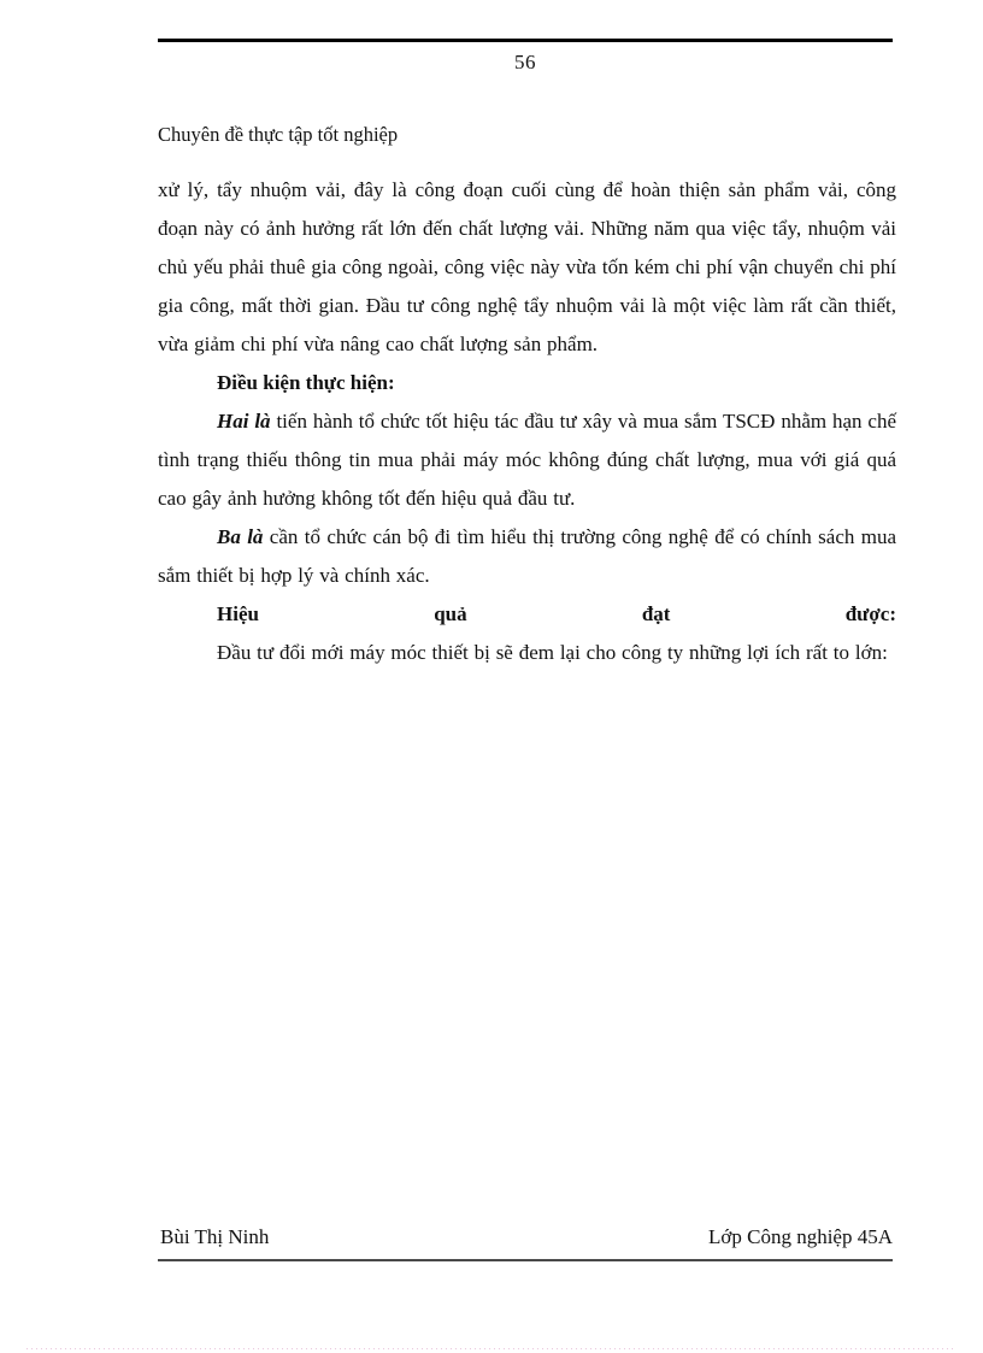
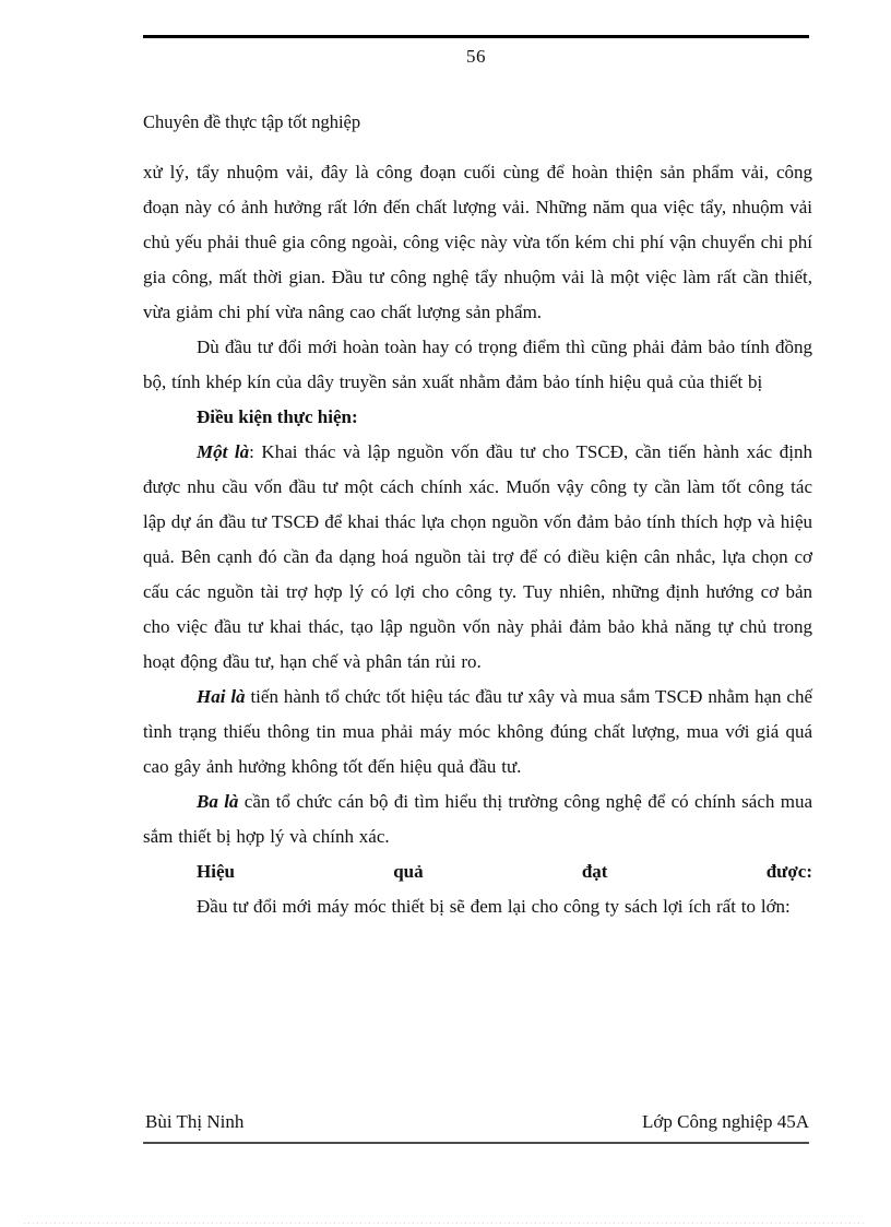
  56
  Chuyên đề thực tập tốt nghiệp
  xử lý, tẩy nhuộm vải, đây là công đoạn cuối cùng để hoàn thiện sản phẩm vải, công đoạn này có ảnh hưởng rất lớn đến chất lượng vải. Những năm qua việc tẩy, nhuộm vải chủ yếu phải thuê gia công ngoài, công việc này vừa tốn kém chi phí vận chuyển chi phí gia công, mất thời gian. Đầu tư công nghệ tẩy nhuộm vải là một việc làm rất cần thiết, vừa giảm chi phí vừa nâng cao chất lượng sản phẩm.
+ Dù đầu tư đổi mới hoàn toàn hay có trọng điểm thì cũng phải đảm bảo tính đồng bộ, tính khép kín của dây truyền sản xuất nhằm đảm bảo tính hiệu quả của thiết bị
  Điều kiện thực hiện:
+ Một là: Khai thác và lập nguồn vốn đầu tư cho TSCĐ, cần tiến hành xác định được nhu cầu vốn đầu tư một cách chính xác. Muốn vậy công ty cần làm tốt công tác lập dự án đầu tư TSCĐ để khai thác lựa chọn nguồn vốn đảm bảo tính thích hợp và hiệu quả. Bên cạnh đó cần đa dạng hoá nguồn tài trợ để có điều kiện cân nhắc, lựa chọn cơ cấu các nguồn tài trợ hợp lý có lợi cho công ty. Tuy nhiên, những định hướng cơ bản cho việc đầu tư khai thác, tạo lập nguồn vốn này phải đảm bảo khả năng tự chủ trong hoạt động đầu tư, hạn chế và phân tán rủi ro.
  Hai là tiến hành tổ chức tốt hiệu tác đầu tư xây và mua sắm TSCĐ nhằm hạn chế tình trạng thiếu thông tin mua phải máy móc không đúng chất lượng, mua với giá quá cao gây ảnh hưởng không tốt đến hiệu quả đầu tư.
  Ba là cần tổ chức cán bộ đi tìm hiểu thị trường công nghệ để có chính sách mua sắm thiết bị hợp lý và chính xác.
  Hiệu
  quả
  đạt
  được:
- Đầu tư đổi mới máy móc thiết bị sẽ đem lại cho công ty những lợi ích rất to lớn:
+ Đầu tư đổi mới máy móc thiết bị sẽ đem lại cho công ty sách lợi ích rất to lớn:
  Bùi Thị Ninh
  Lớp Công nghiệp 45A
